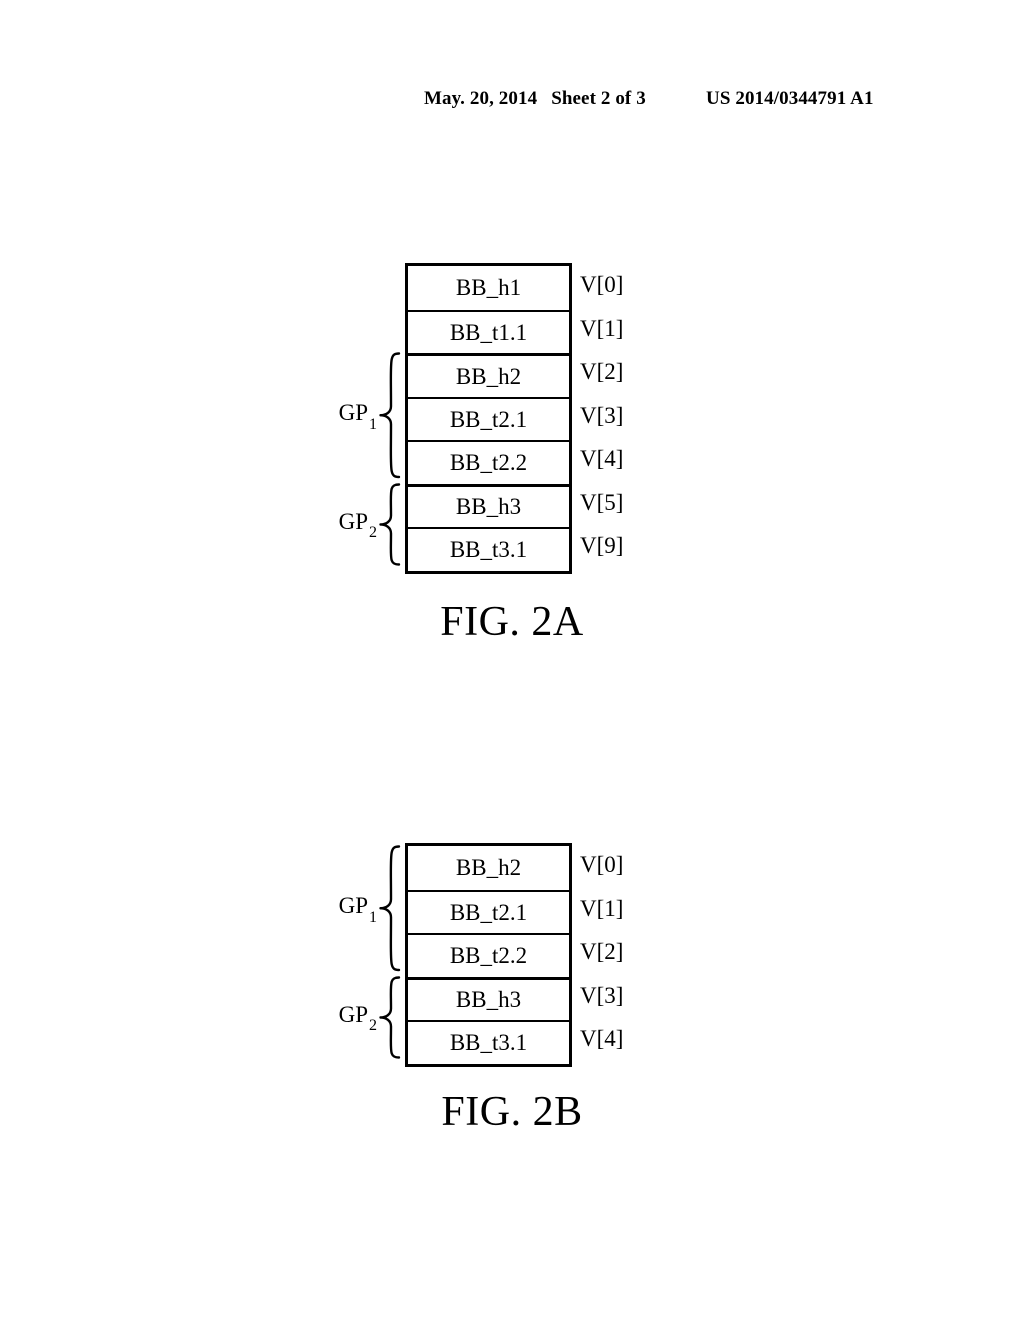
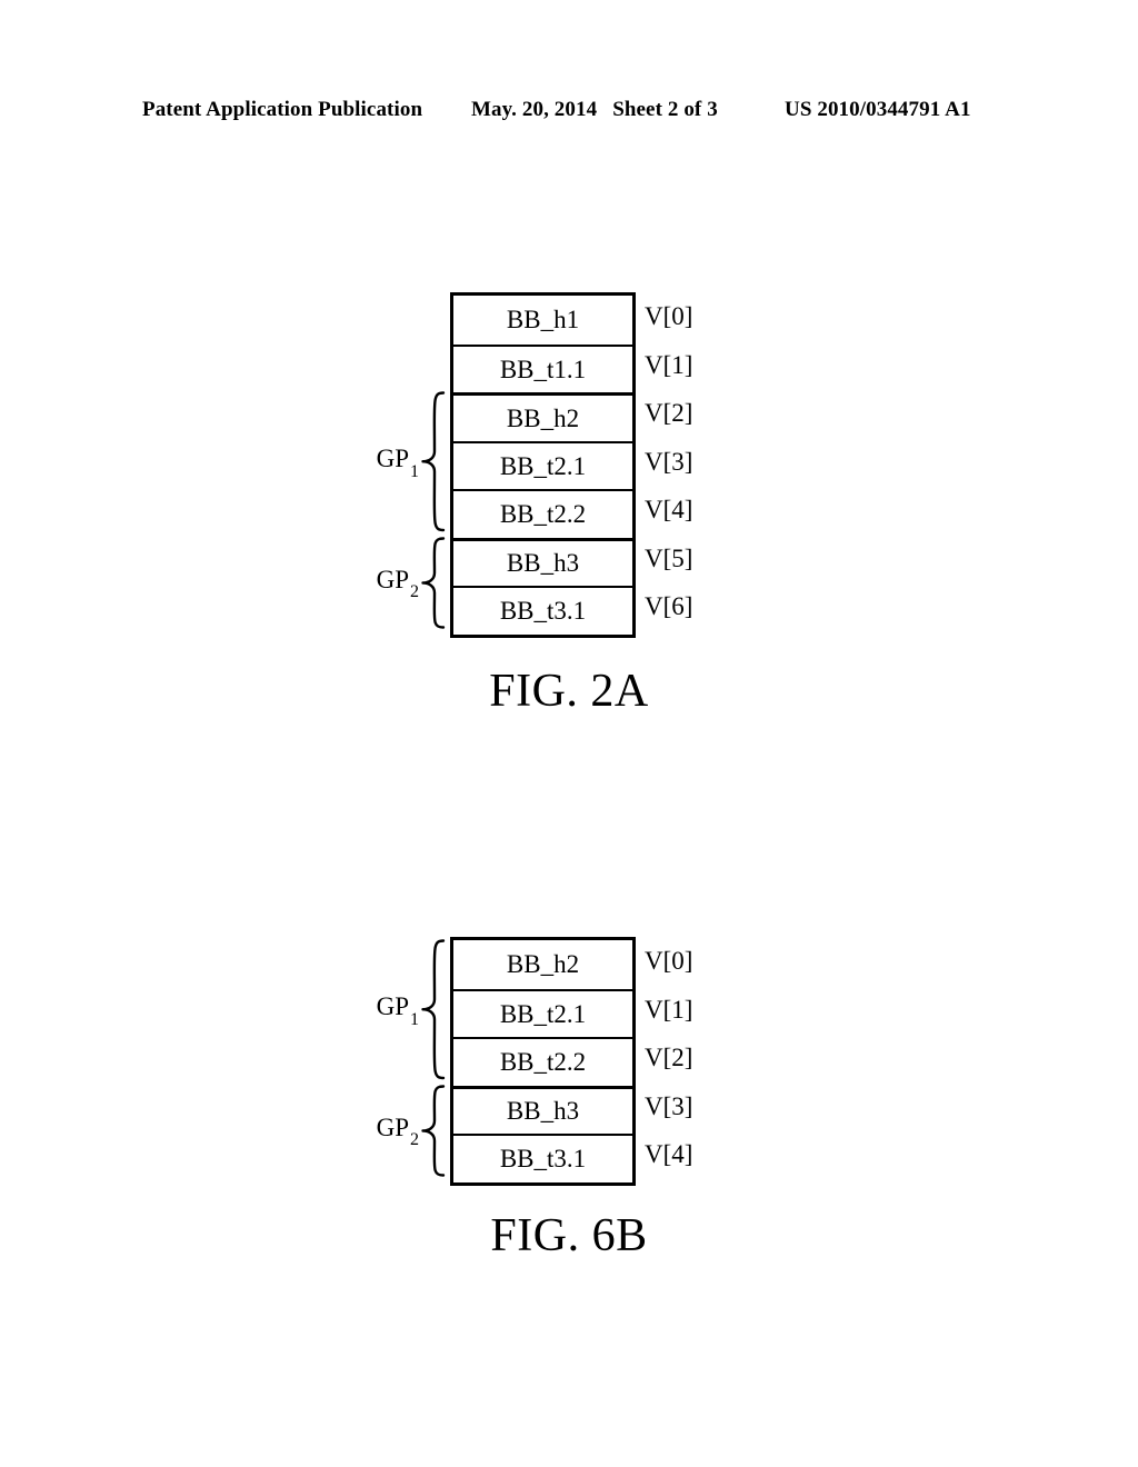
+ Patent Application Publication
  May. 20, 2014 Sheet 2 of 3
- US 2014/0344791 A1
+ US 2010/0344791 A1
  GP1
  GP2
  BB_h1
  BB_t1.1
  BB_h2
  BB_t2.1
  BB_t2.2
  BB_h3
  BB_t3.1
  V[0]
  V[1]
  V[2]
  V[3]
  V[4]
  V[5]
- V[9]
+ V[6]
  FIG. 2A
  GP1
  GP2
  BB_h2
  BB_t2.1
  BB_t2.2
  BB_h3
  BB_t3.1
  V[0]
  V[1]
  V[2]
  V[3]
  V[4]
- FIG. 2B
+ FIG. 6B
